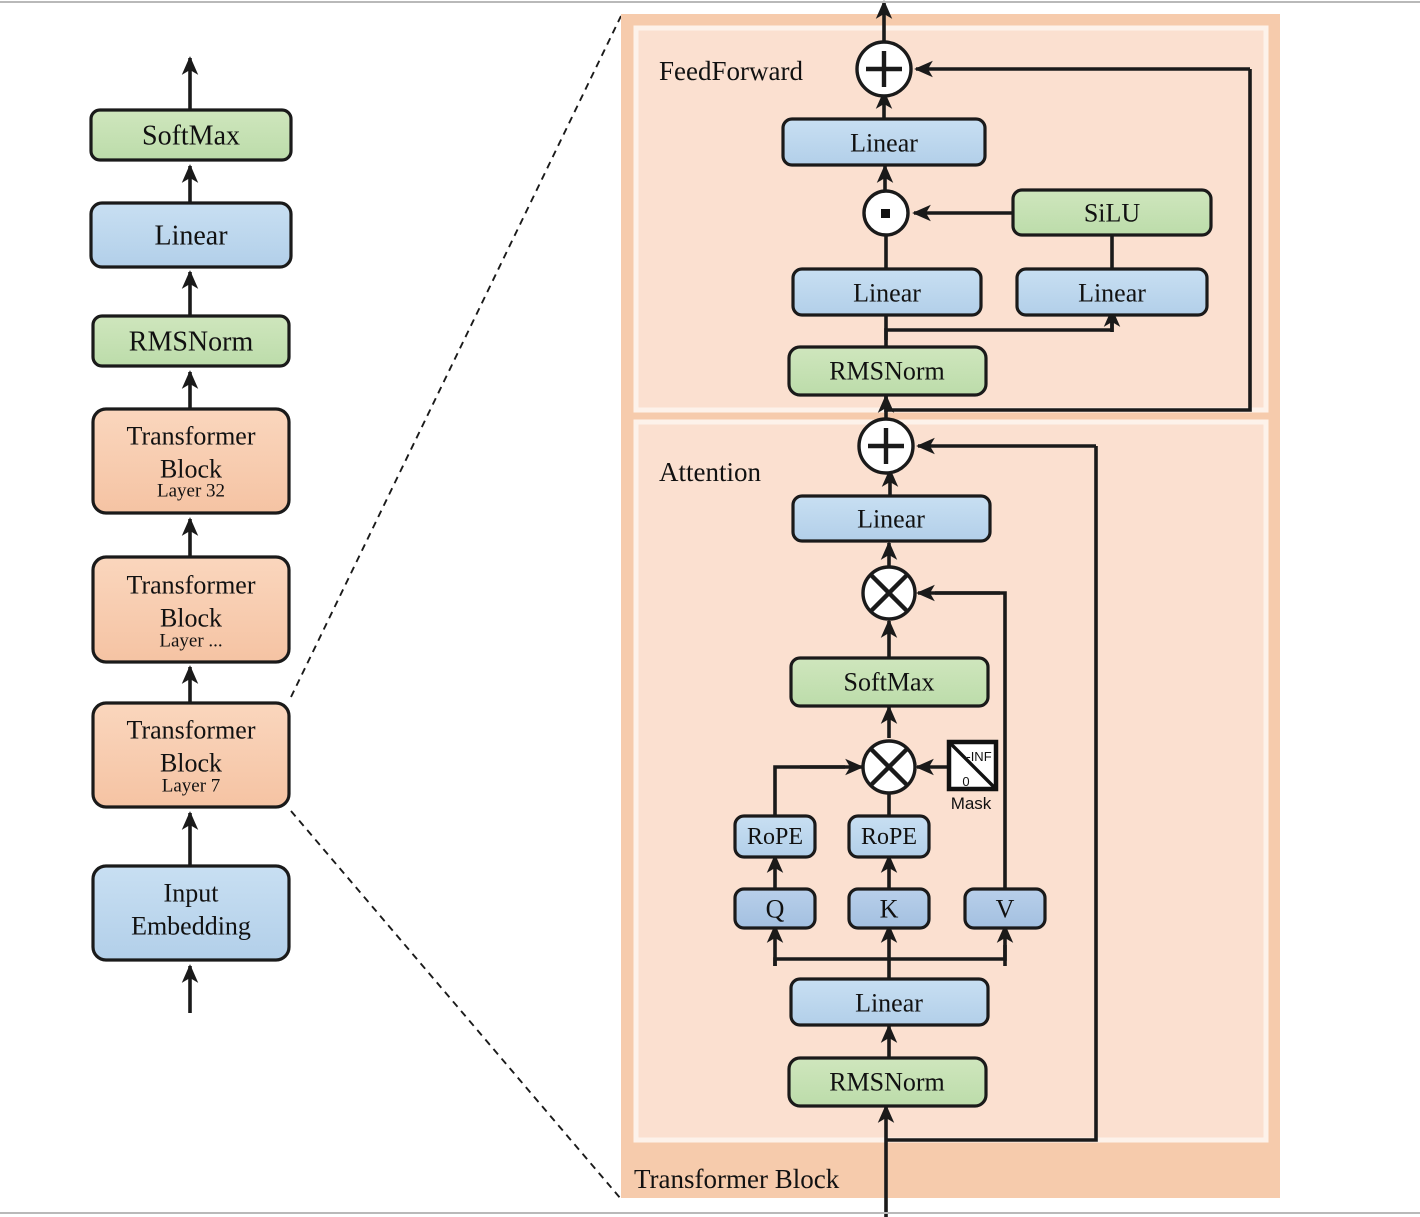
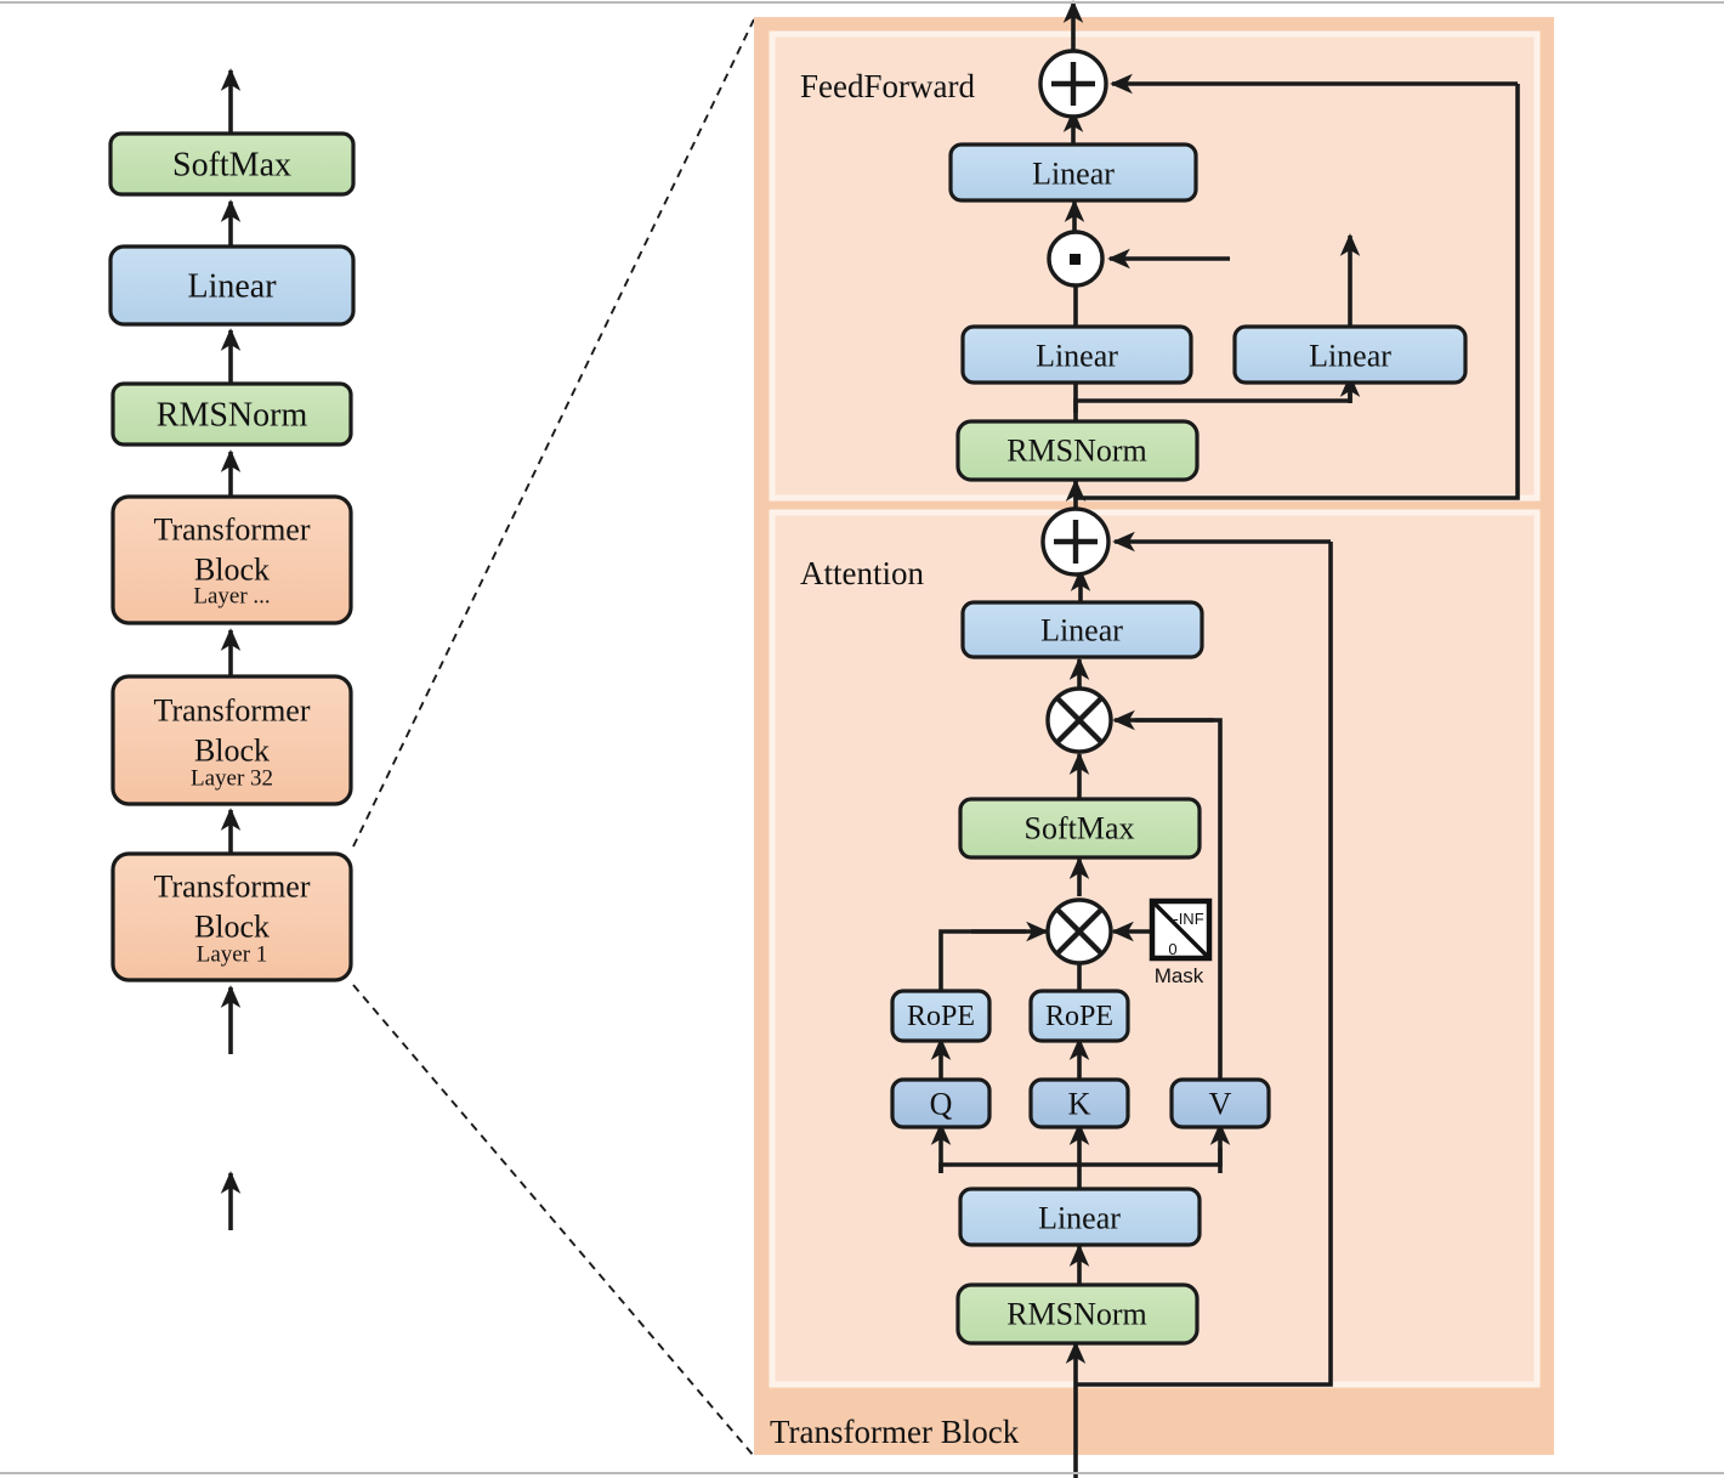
  SoftMax
  Linear
  RMSNorm
  Transformer
  Block
- Layer 32
+ Layer ...
  Transformer
  Block
- Layer ...
+ Layer 32
  Transformer
  Block
- Layer 7
+ Layer 1
- Input
- Embedding
  FeedForward
  Attention
  Transformer Block
  Linear
- SiLU
  Linear
  Linear
  RMSNorm
  Linear
  SoftMax
  0
  -INF
  Mask
  RoPE
  RoPE
  Q
  K
  V
  Linear
  RMSNorm
